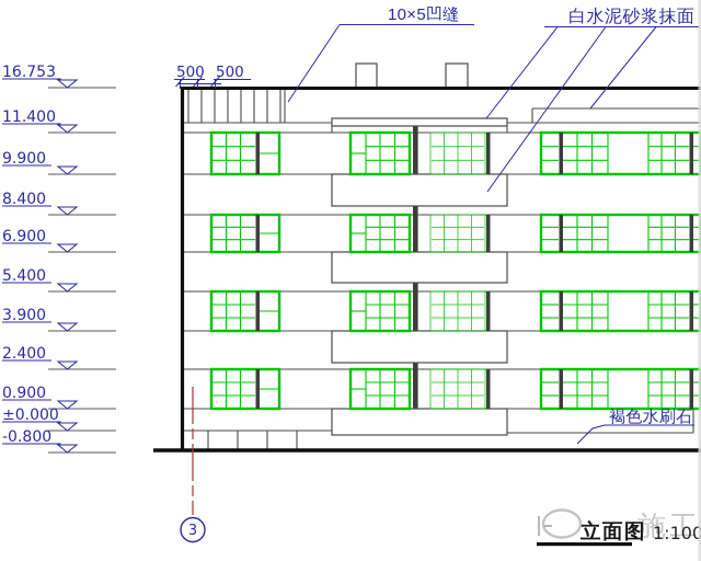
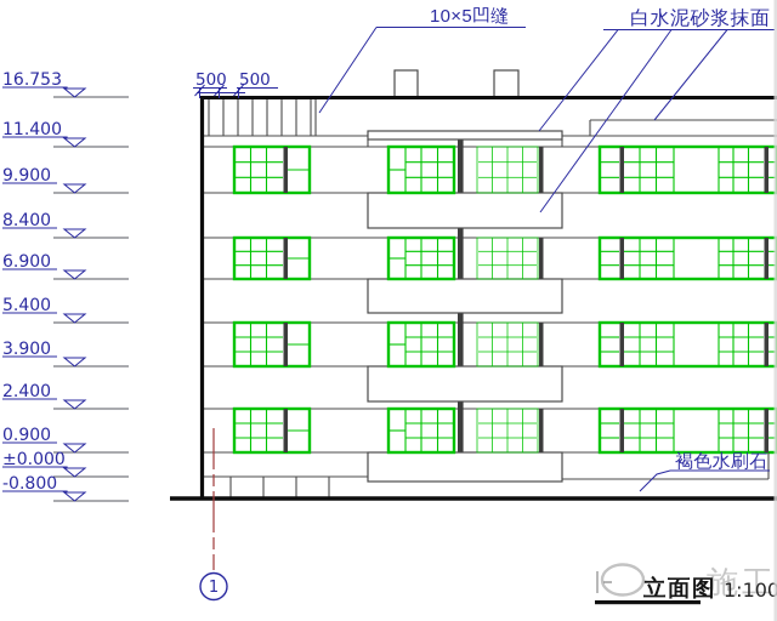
  16.753
  11.400
  9.900
  8.400
  6.900
  5.400
  3.900
  2.400
  0.900
  ±0.000
  -0.800
  500
  500
  10×5凹缝
  白水泥砂浆抹面
  褐色水刷石
- 3
+ 1
  施工
  立面图
  1:100
